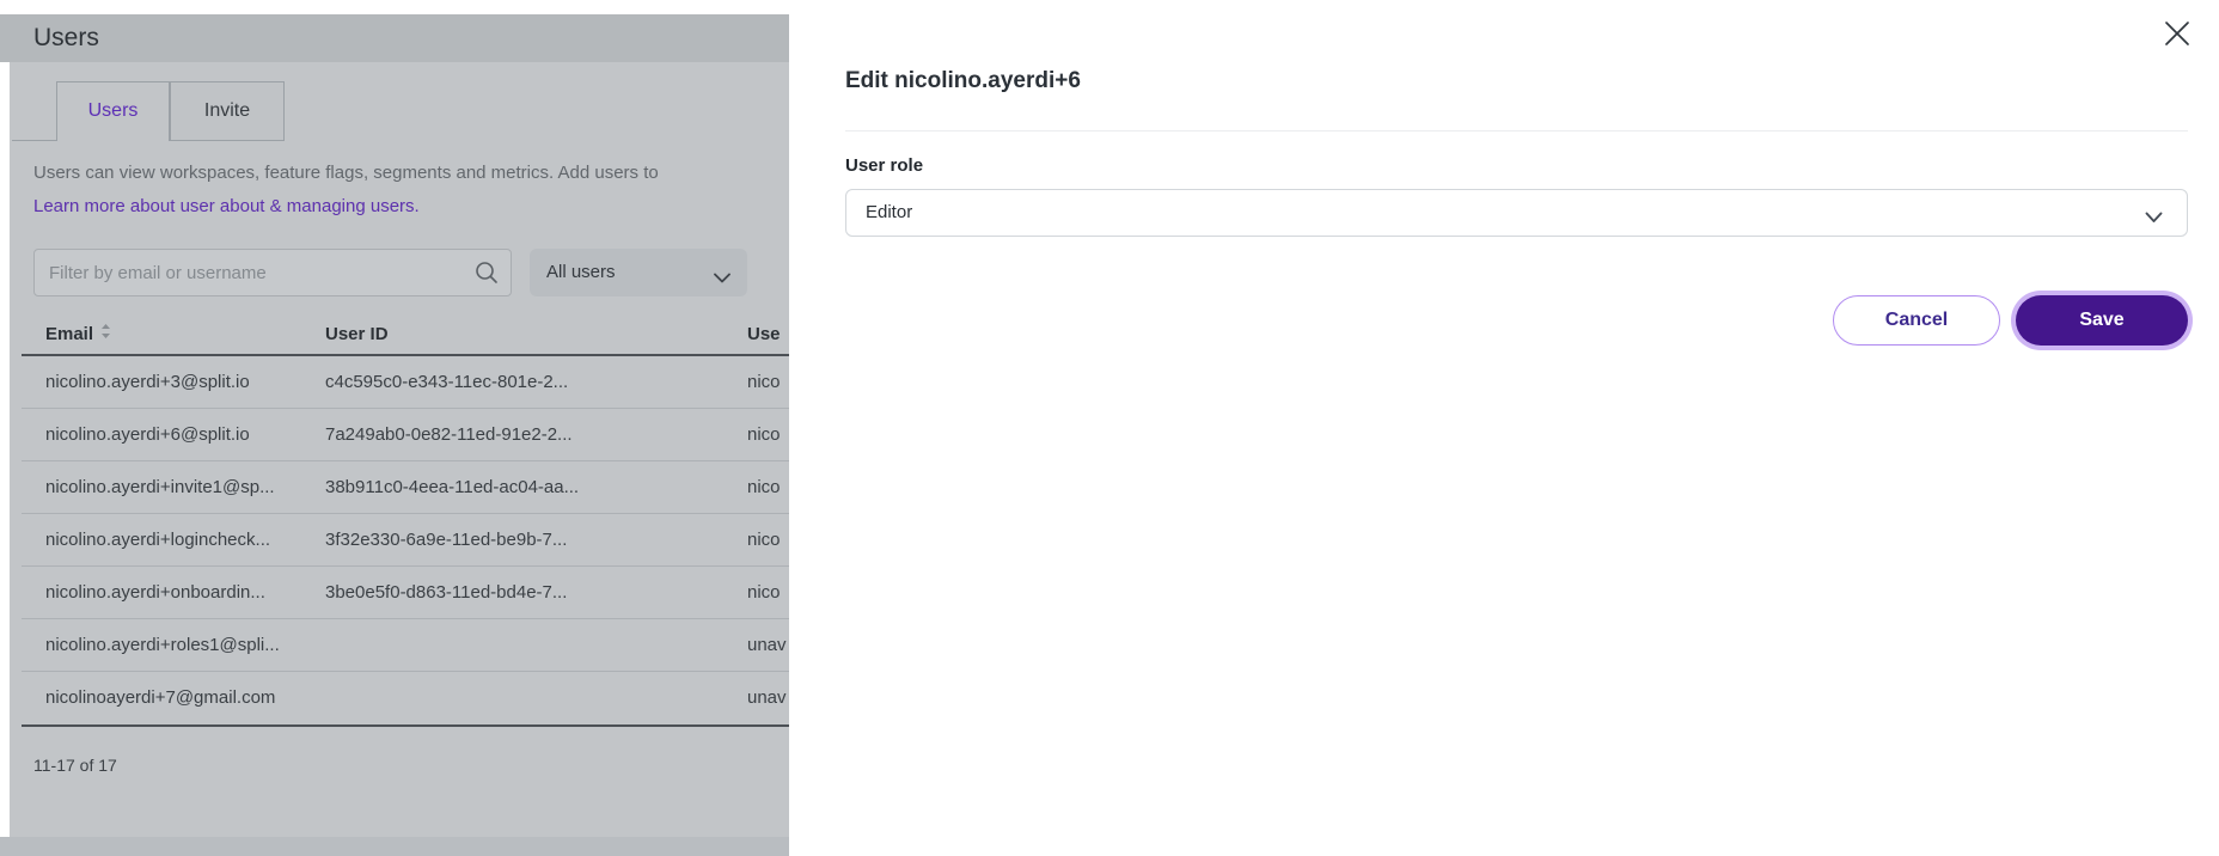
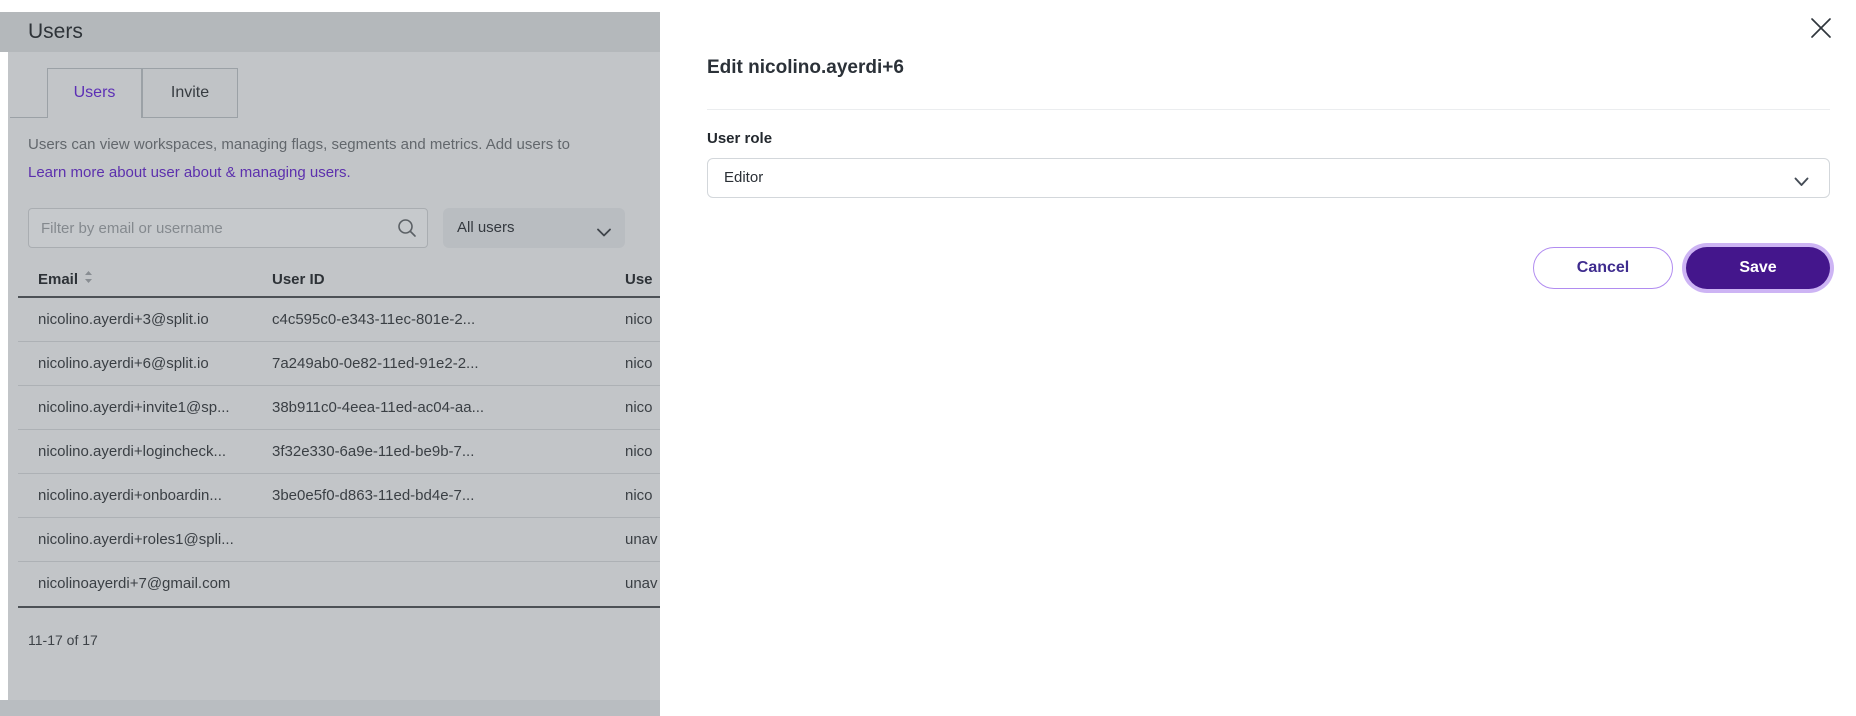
  Users
  Users
  Invite
- Users can view workspaces, feature flags, segments and metrics. Add users to
+ Users can view workspaces, managing flags, segments and metrics. Add users to
  Learn more about user about & managing users.
  Filter by email or username
  All users
  Email
  User ID
  Use
  nicolino.ayerdi+3@split.io
  c4c595c0-e343-11ec-801e-2...
  nico
  nicolino.ayerdi+6@split.io
  7a249ab0-0e82-11ed-91e2-2...
  nico
  nicolino.ayerdi+invite1@sp...
  38b911c0-4eea-11ed-ac04-aa...
  nico
  nicolino.ayerdi+logincheck...
  3f32e330-6a9e-11ed-be9b-7...
  nico
  nicolino.ayerdi+onboardin...
  3be0e5f0-d863-11ed-bd4e-7...
  nico
  nicolino.ayerdi+roles1@spli...
  unav
  nicolinoayerdi+7@gmail.com
  unav
  11-17 of 17
  Edit nicolino.ayerdi+6
  User role
  Editor
  Cancel
  Save
